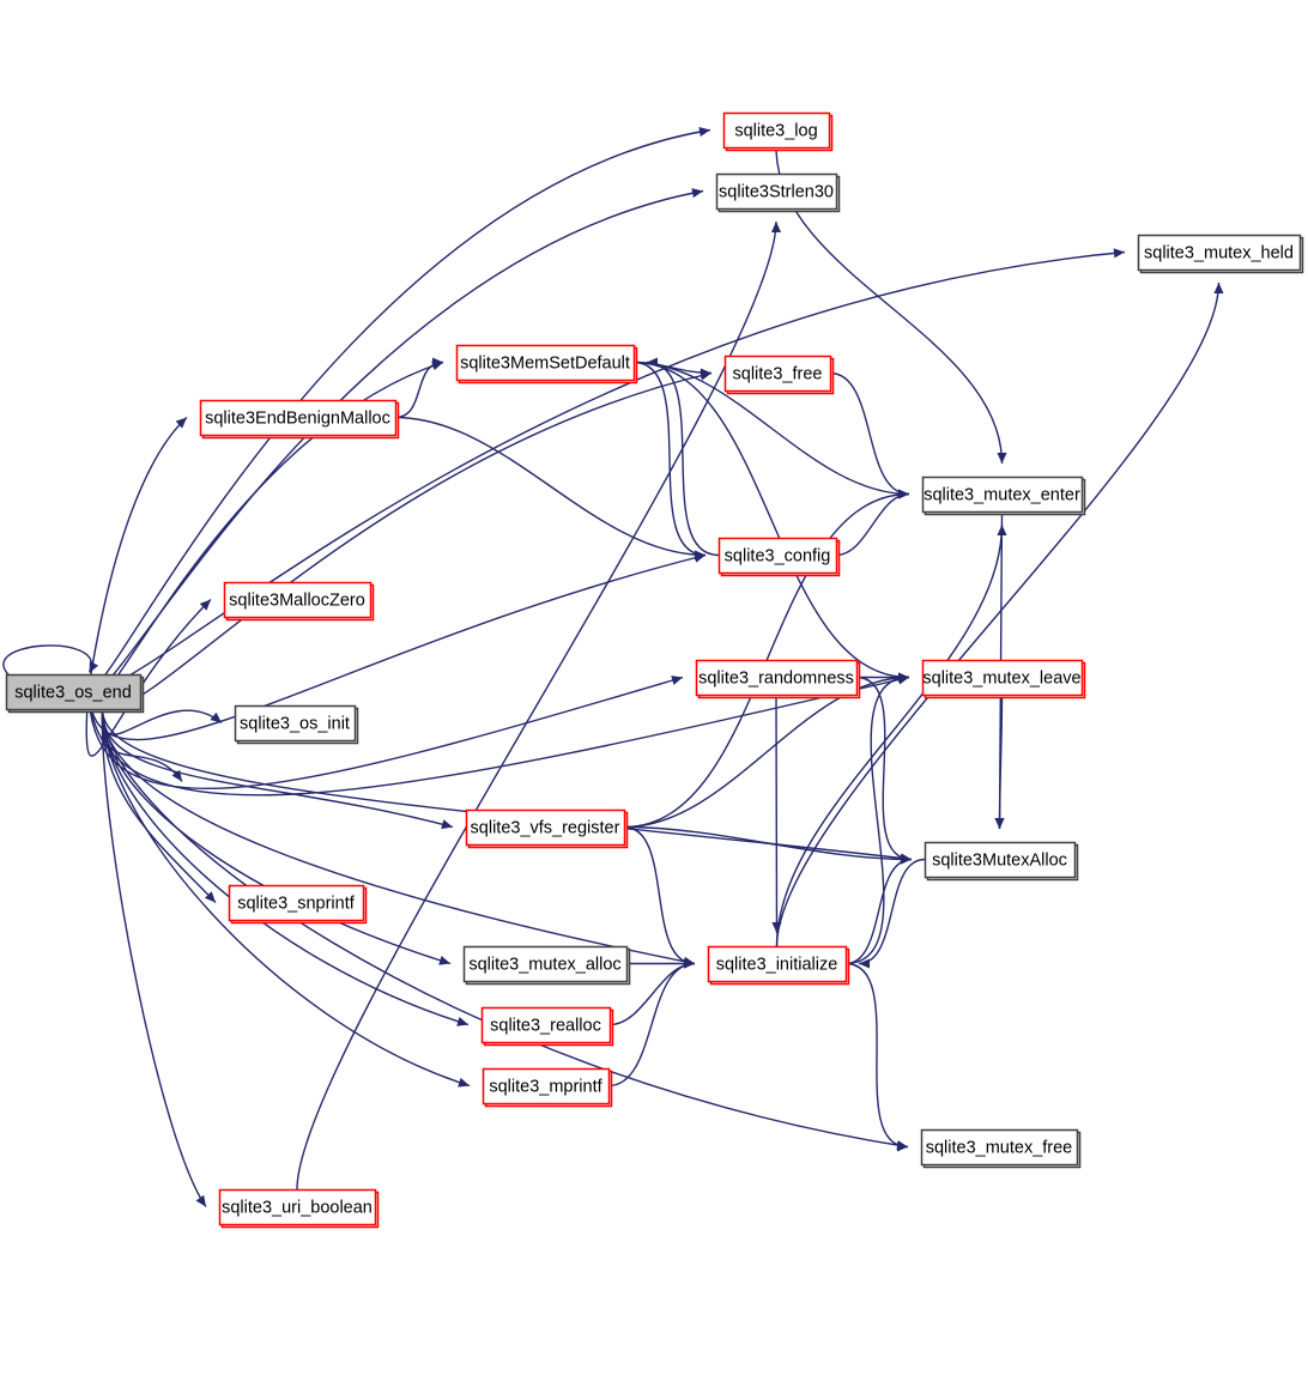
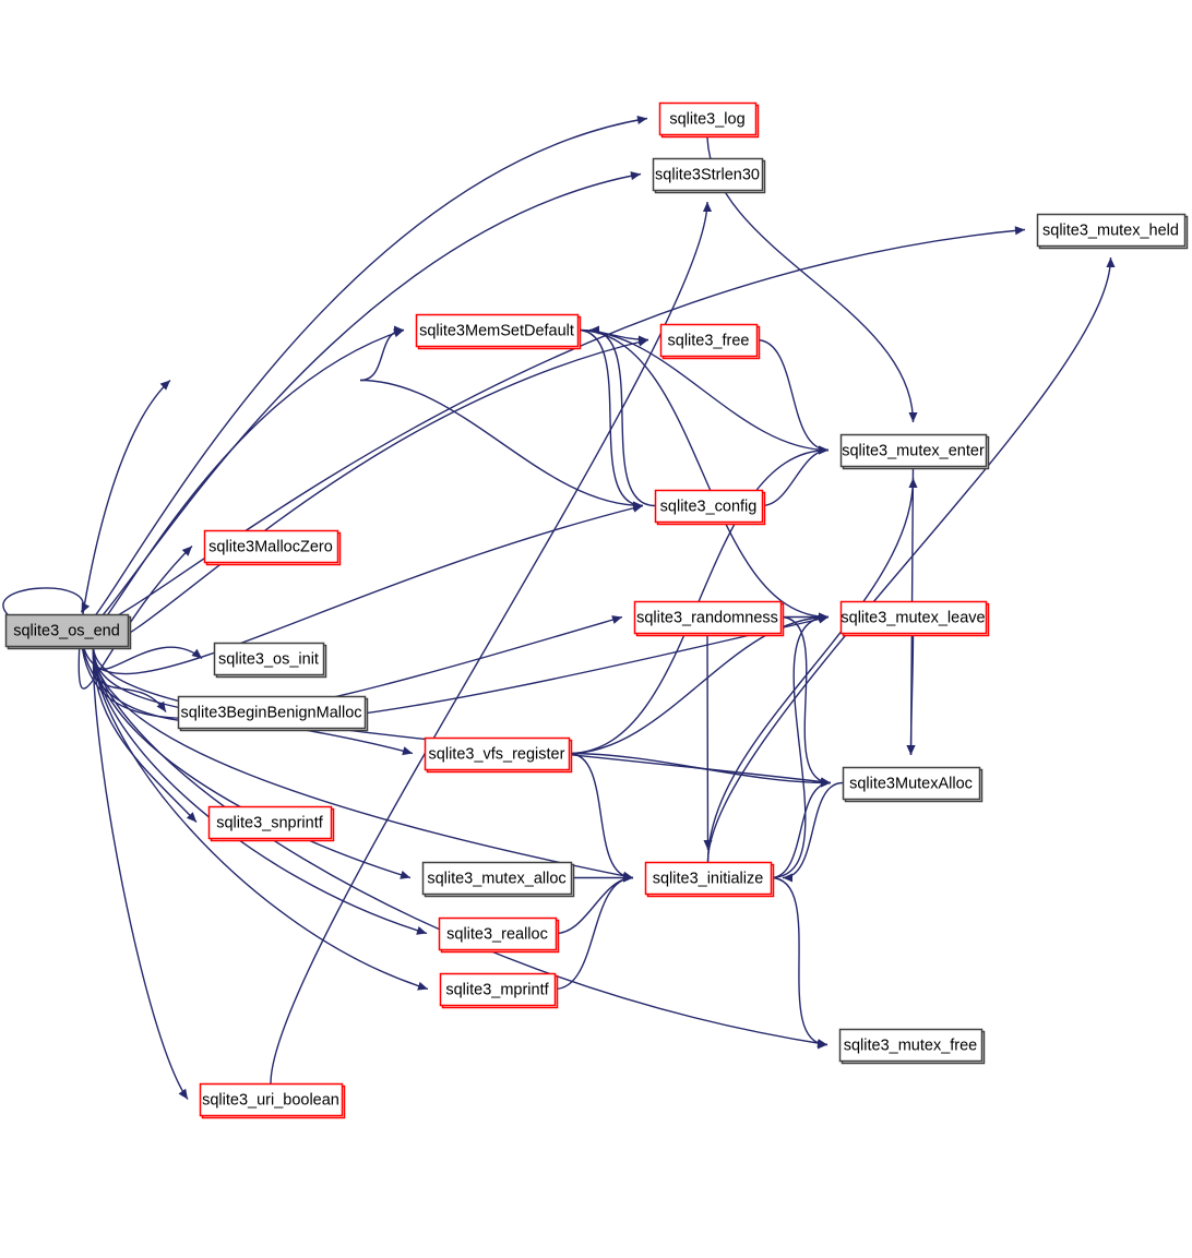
  sqlite3_os_end
  sqlite3_log
  sqlite3Strlen30
  sqlite3_mutex_held
  sqlite3MemSetDefault
  sqlite3_free
- sqlite3EndBenignMalloc
  sqlite3_mutex_enter
  sqlite3_config
  sqlite3MallocZero
  sqlite3_randomness
  sqlite3_mutex_leave
  sqlite3_os_init
+ sqlite3BeginBenignMalloc
  sqlite3_vfs_register
  sqlite3MutexAlloc
  sqlite3_snprintf
  sqlite3_mutex_alloc
  sqlite3_initialize
  sqlite3_realloc
  sqlite3_mprintf
  sqlite3_mutex_free
  sqlite3_uri_boolean
